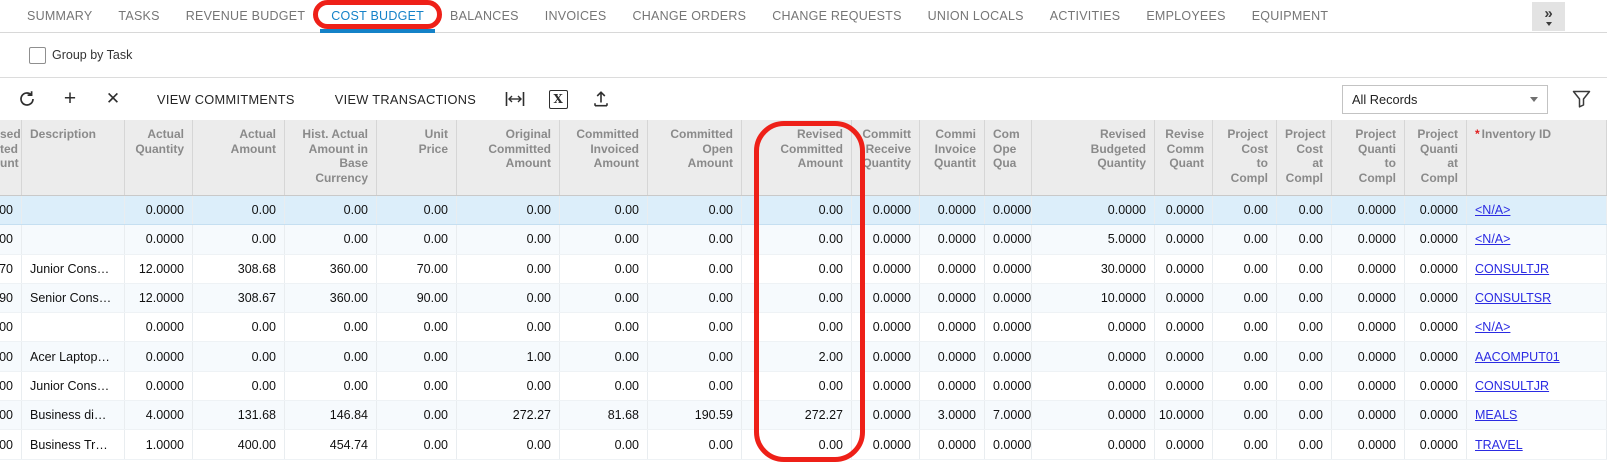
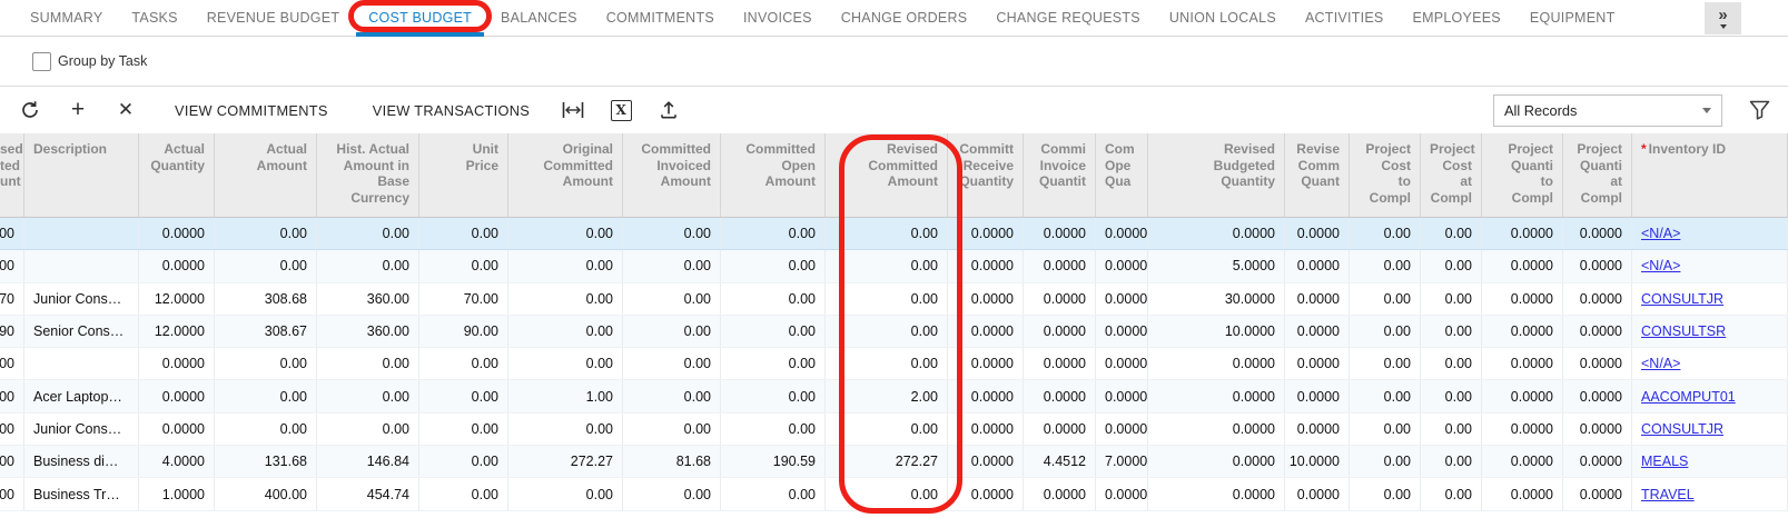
  SUMMARY
  TASKS
  REVENUE BUDGET
  COST BUDGET
  BALANCES
+ COMMITMENTS
  INVOICES
  CHANGE ORDERS
  CHANGE REQUESTS
  UNION LOCALS
  ACTIVITIES
  EMPLOYEES
  EQUIPMENT
  »
  Group by Task
  +
  ✕
  VIEW COMMITMENTS
  VIEW TRANSACTIONS
  X
  All Records
  sed
  ted
  unt
  Description
  Actual
  Quantity
  Actual
  Amount
  Hist. Actual
  Amount in
  Base
  Currency
  Unit
  Price
  Original
  Committed
  Amount
  Committed
  Invoiced
  Amount
  Committed
  Open
  Amount
  Revised
  Committed
  Amount
  Committ
  Receive
  Quantity
  Commi
  Invoice
  Quantit
  Com
  Ope
  Qua
  Revised
  Budgeted
  Quantity
  Revise
  Comm
  Quant
  Project
  Cost
  to
  Compl
  Project
  Cost
  at
  Compl
  Project
  Quanti
  to
  Compl
  Project
  Quanti
  at
  Compl
  * Inventory ID
  00
  0.0000
  0.00
  0.00
  0.00
  0.00
  0.00
  0.00
  0.00
  0.0000
  0.0000
  0.0000
  0.0000
  0.0000
  0.00
  0.00
  0.0000
  0.0000
  <N/A>
  00
  0.0000
  0.00
  0.00
  0.00
  0.00
  0.00
  0.00
  0.00
  0.0000
  0.0000
  0.0000
  5.0000
  0.0000
  0.00
  0.00
  0.0000
  0.0000
  <N/A>
  70
  Junior Cons…
  12.0000
  308.68
  360.00
  70.00
  0.00
  0.00
  0.00
  0.00
  0.0000
  0.0000
  0.0000
  30.0000
  0.0000
  0.00
  0.00
  0.0000
  0.0000
  CONSULTJR
  90
  Senior Cons…
  12.0000
  308.67
  360.00
  90.00
  0.00
  0.00
  0.00
  0.00
  0.0000
  0.0000
  0.0000
  10.0000
  0.0000
  0.00
  0.00
  0.0000
  0.0000
  CONSULTSR
  00
  0.0000
  0.00
  0.00
  0.00
  0.00
  0.00
  0.00
  0.00
  0.0000
  0.0000
  0.0000
  0.0000
  0.0000
  0.00
  0.00
  0.0000
  0.0000
  <N/A>
  00
  Acer Laptop…
  0.0000
  0.00
  0.00
  0.00
  1.00
  0.00
  0.00
  2.00
  0.0000
  0.0000
  0.0000
  0.0000
  0.0000
  0.00
  0.00
  0.0000
  0.0000
  AACOMPUT01
  00
  Junior Cons…
  0.0000
  0.00
  0.00
  0.00
  0.00
  0.00
  0.00
  0.00
  0.0000
  0.0000
  0.0000
  0.0000
  0.0000
  0.00
  0.00
  0.0000
  0.0000
  CONSULTJR
  00
  Business di…
  4.0000
  131.68
  146.84
  0.00
  272.27
  81.68
  190.59
  272.27
  0.0000
- 3.0000
+ 4.4512
  7.0000
  0.0000
  10.0000
  0.00
  0.00
  0.0000
  0.0000
  MEALS
  00
  Business Tr…
  1.0000
  400.00
  454.74
  0.00
  0.00
  0.00
  0.00
  0.00
  0.0000
  0.0000
  0.0000
  0.0000
  0.0000
  0.00
  0.00
  0.0000
  0.0000
  TRAVEL
